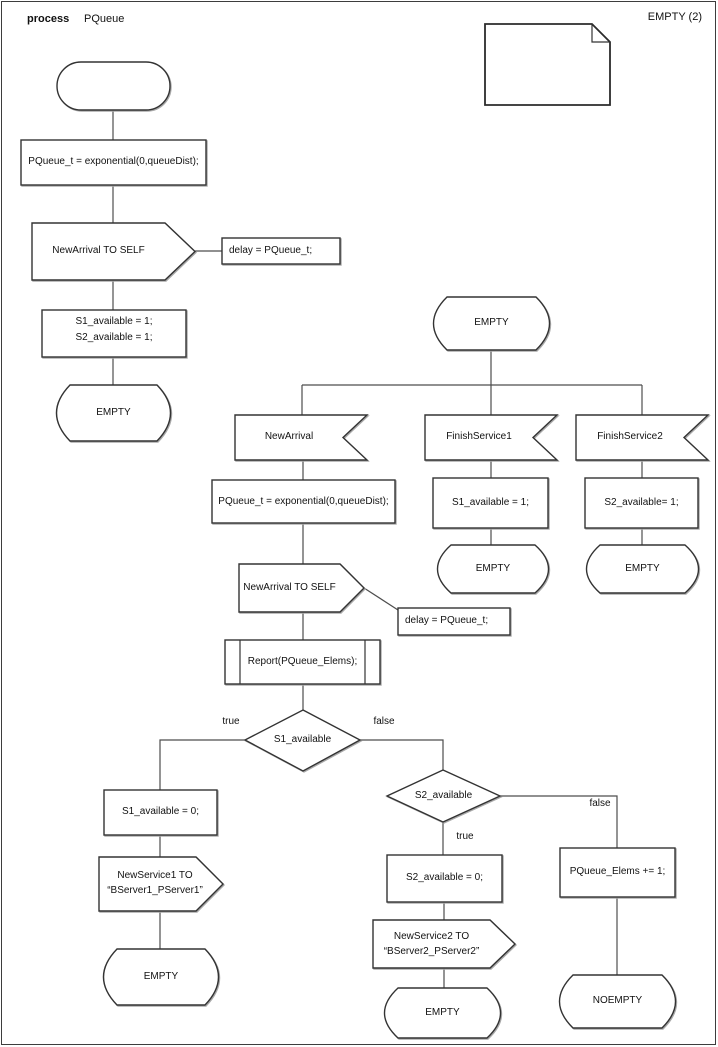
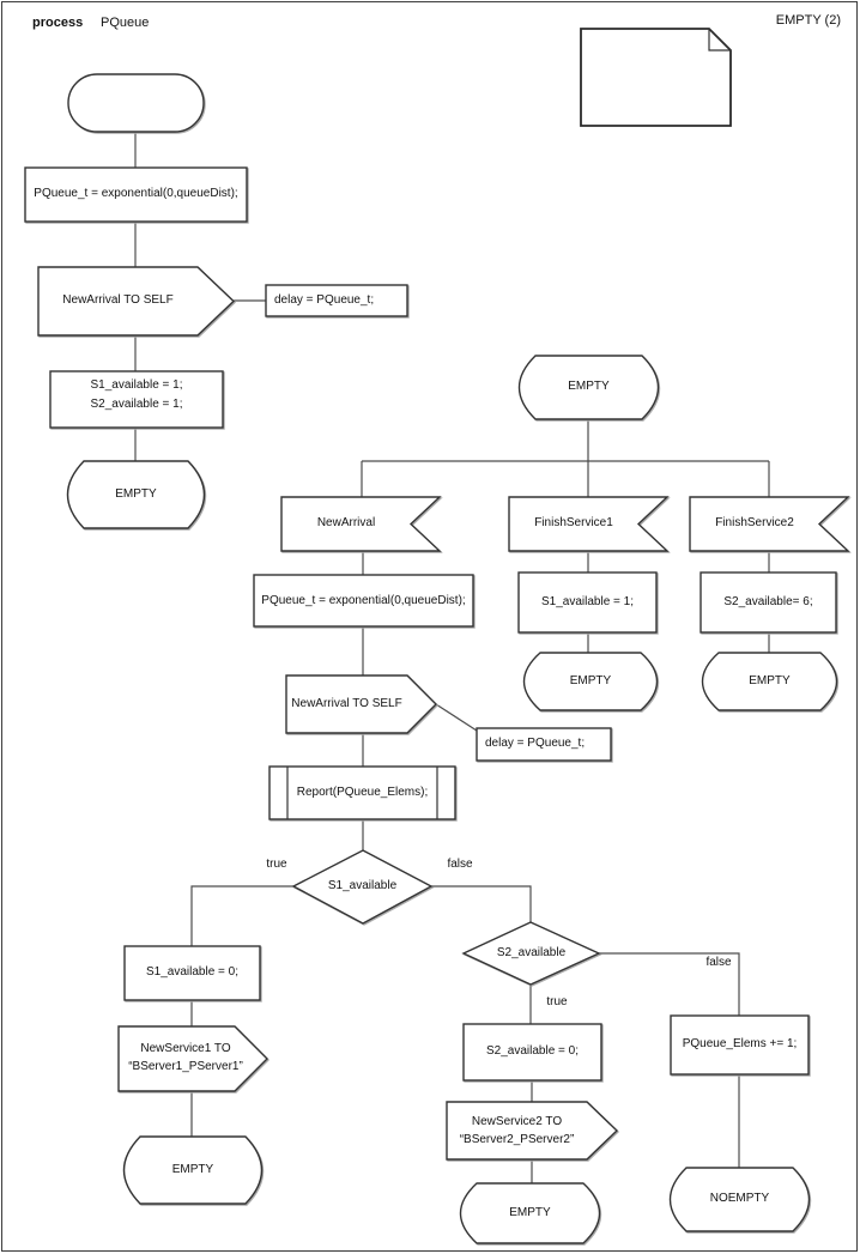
  process
  PQueue
  EMPTY (2)
  PQueue_t = exponential(0,queueDist);
  NewArrival TO SELF
  delay = PQueue_t;
  S1_available = 1;
  S2_available = 1;
  EMPTY
  EMPTY
  NewArrival
  FinishService1
  FinishService2
  PQueue_t = exponential(0,queueDist);
  NewArrival TO SELF
  delay = PQueue_t;
  Report(PQueue_Elems);
  S1_available
  true
  false
  S1_available = 0;
  NewService1 TO
  “BServer1_PServer1”
  EMPTY
  S2_available
  true
  false
  S2_available = 0;
  NewService2 TO
  “BServer2_PServer2”
  EMPTY
  PQueue_Elems += 1;
  NOEMPTY
  S1_available = 1;
  EMPTY
- S2_available= 1;
+ S2_available= 6;
  EMPTY
